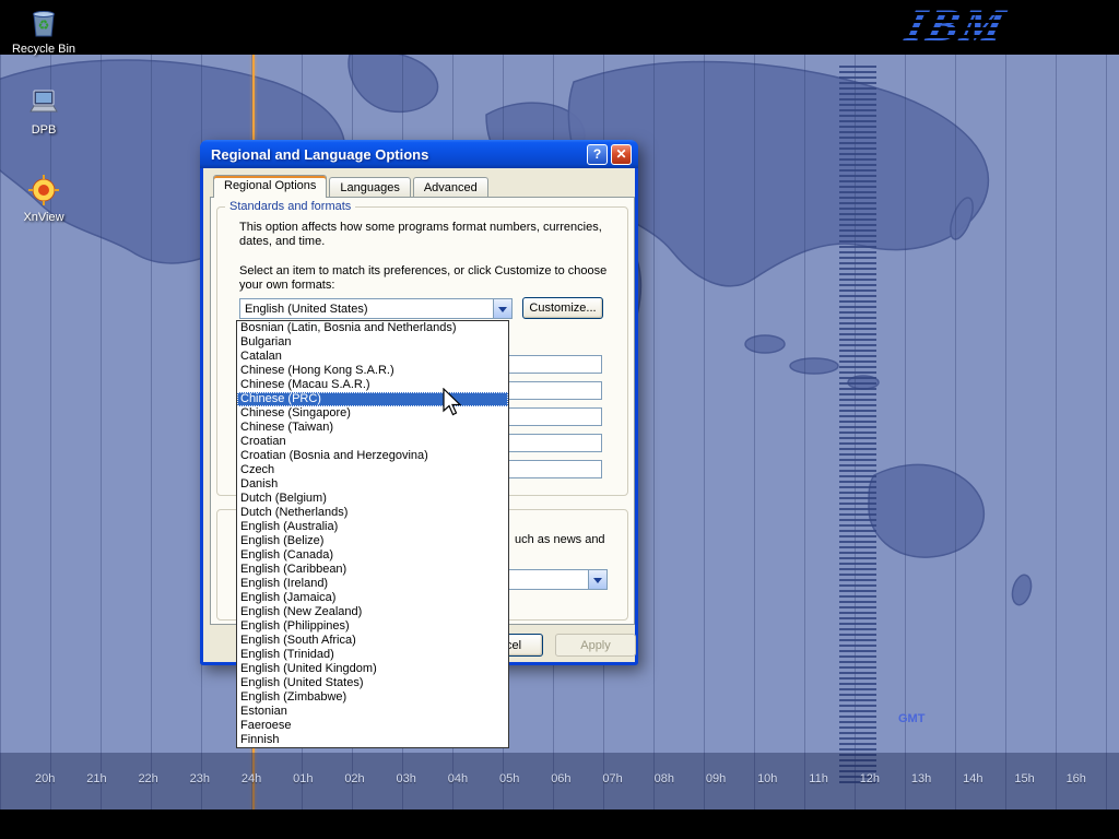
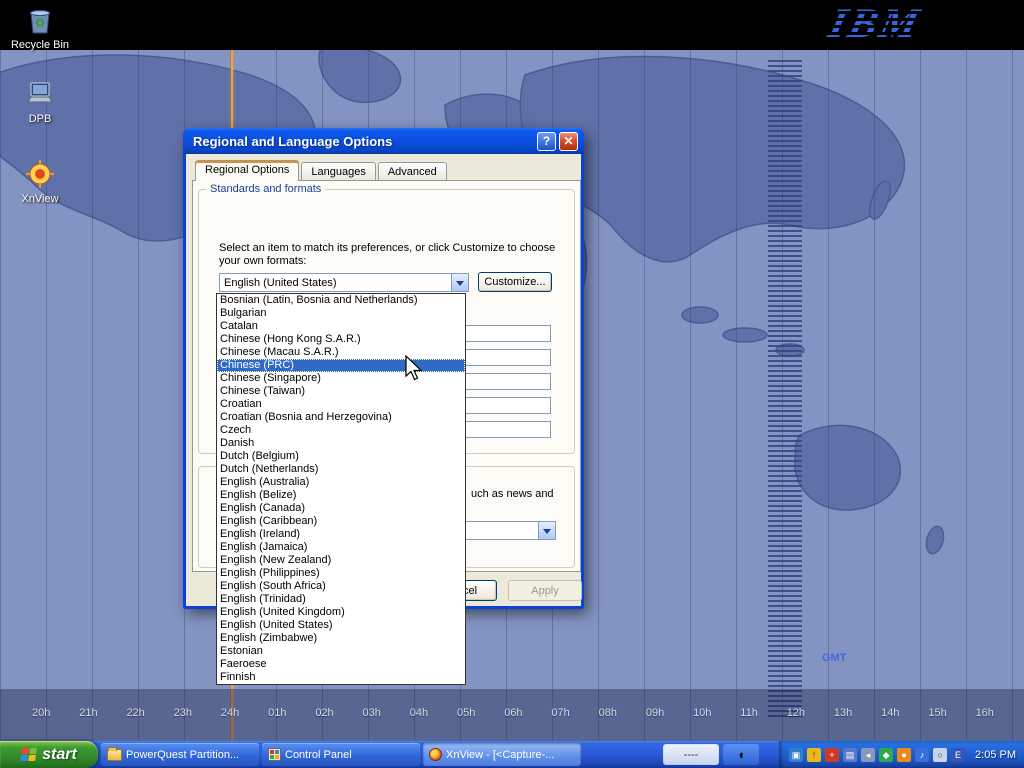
  20h
  21h
  22h
  23h
  24h
  01h
  02h
  03h
  04h
  05h
  06h
  07h
  08h
  09h
  10h
  11h
  12h
  13h
  14h
  15h
  16h
  GMT
  ♻
  Recycle Bin
  DPB
  XnView
  Regional and Language Options
  ?
  ✕
  Regional Options
  Languages
  Advanced
  Standards and formats
- This option affects how some programs format numbers, currencies, dates, and time.
  Select an item to match its preferences, or click Customize to choose your own formats:
  English (United States)
  Customize...
  uch as news and
  Apply
  Bosnian (Latin, Bosnia and Netherlands)
  Bulgarian
  Catalan
  Chinese (Hong Kong S.A.R.)
  Chinese (Macau S.A.R.)
  Chinese (PRC)
  Chinese (Singapore)
  Chinese (Taiwan)
  Croatian
  Croatian (Bosnia and Herzegovina)
  Czech
  Danish
  Dutch (Belgium)
  Dutch (Netherlands)
  English (Australia)
  English (Belize)
  English (Canada)
  English (Caribbean)
  English (Ireland)
  English (Jamaica)
  English (New Zealand)
  English (Philippines)
  English (South Africa)
  English (Trinidad)
  English (United Kingdom)
  English (United States)
  English (Zimbabwe)
  Estonian
  Faeroese
  Finnish
+ start
+ PowerQuest Partition...
+ Control Panel
+ XnView - [<Capture-...
+ ----
+ ◖
+ ▣
+ !
+ +
+ ▤
+ ◂
+ ◆
+ ●
+ ♪
+ ○
+ E
+ 2:05 PM
